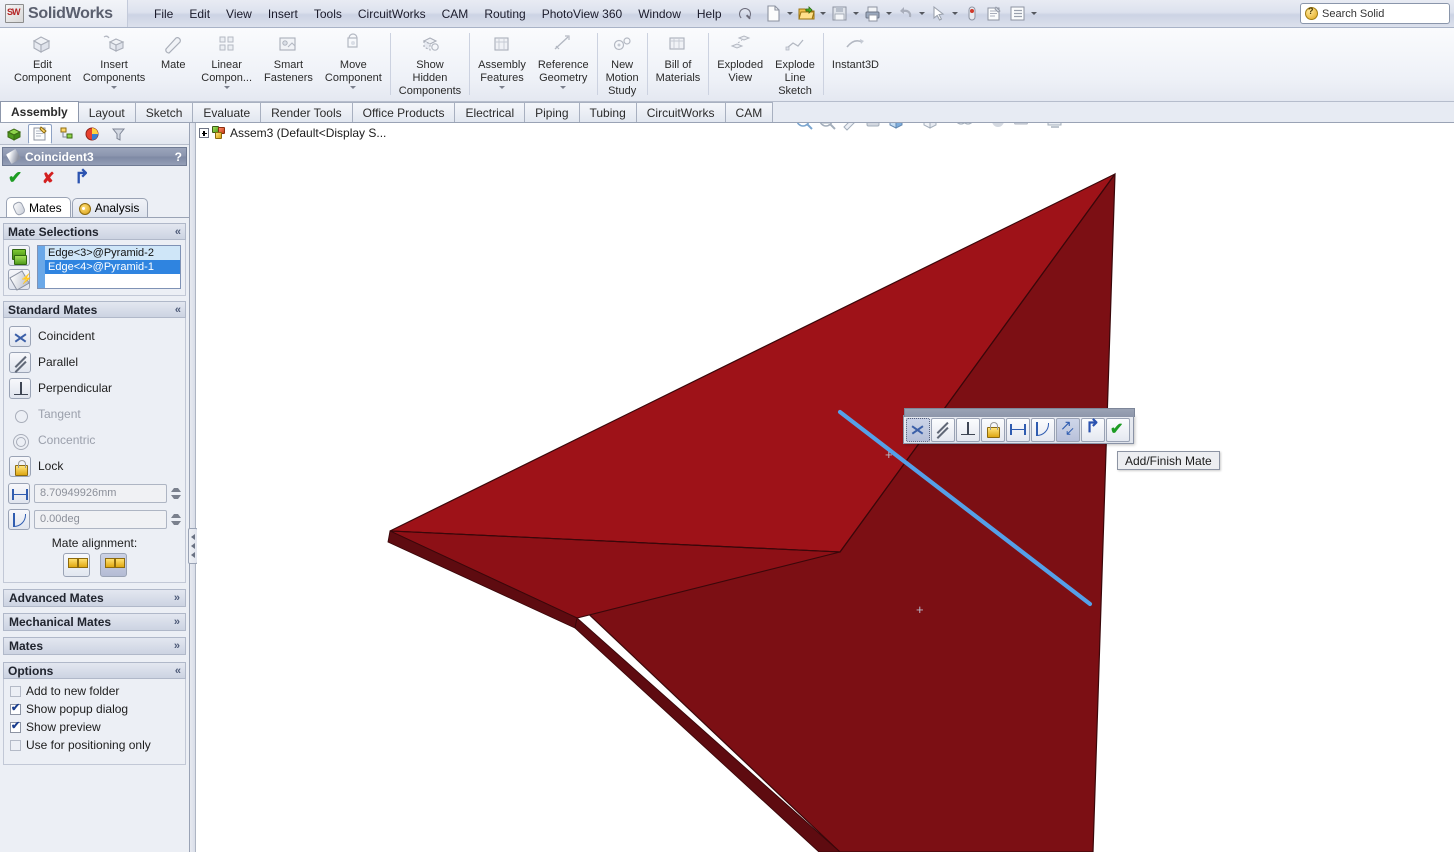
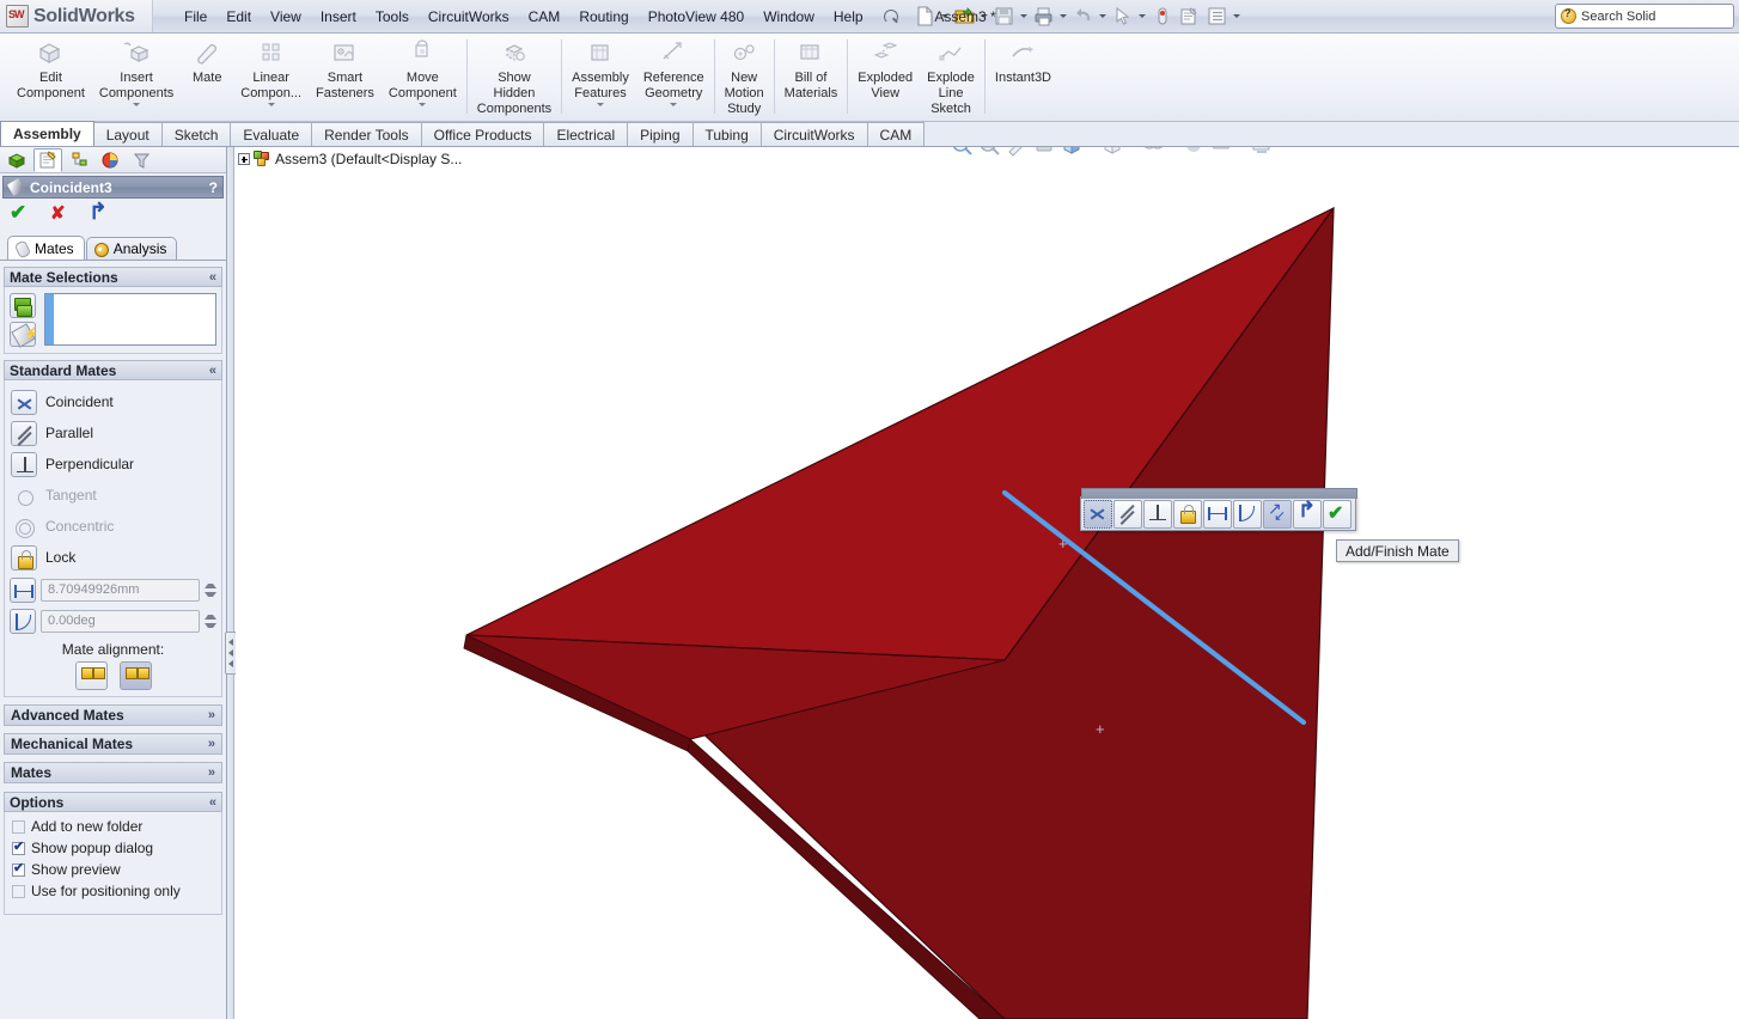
  SolidWorks
  File
  Edit
  View
  Insert
  Tools
  CircuitWorks
  CAM
  Routing
- PhotoView 360
+ PhotoView 480
  Window
  Help
+ Assem3 *
  Search Solid
  Edit
  Component
  Insert
  Components
  Mate
  Linear
  Compon...
  Smart
  Fasteners
  Move
  Component
  Show
  Hidden
  Components
  Assembly
  Features
  Reference
  Geometry
  New
  Motion
  Study
  Bill of
  Materials
  Exploded
  View
  Explode
  Line
  Sketch
  Instant3D
  Assembly
  Layout
  Sketch
  Evaluate
  Render Tools
  Office Products
  Electrical
  Piping
  Tubing
  CircuitWorks
  CAM
  Coincident3
  ?
  Mates
  Analysis
  Mate Selections
  «
- Edge<3>@Pyramid-2
- Edge<4>@Pyramid-1
  Standard Mates
  «
  Coincident
  Parallel
  Perpendicular
  Tangent
  Concentric
  Lock
  8.70949926mm
  0.00deg
  Mate alignment:
  Advanced Mates
  »
  Mechanical Mates
  »
  Mates
  »
  Options
  «
  Add to new folder
  Show popup dialog
  Show preview
  Use for positioning only
  +
  +
  Assem3 (Default<Display S...
  Add/Finish Mate
